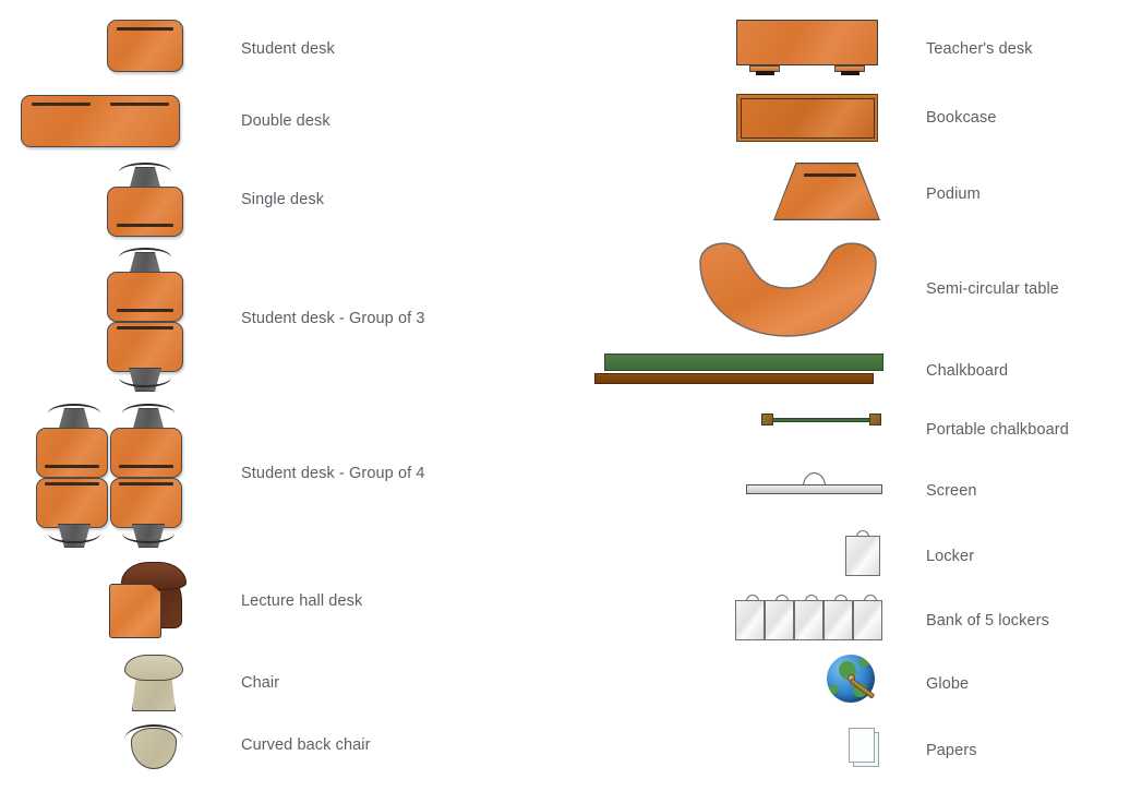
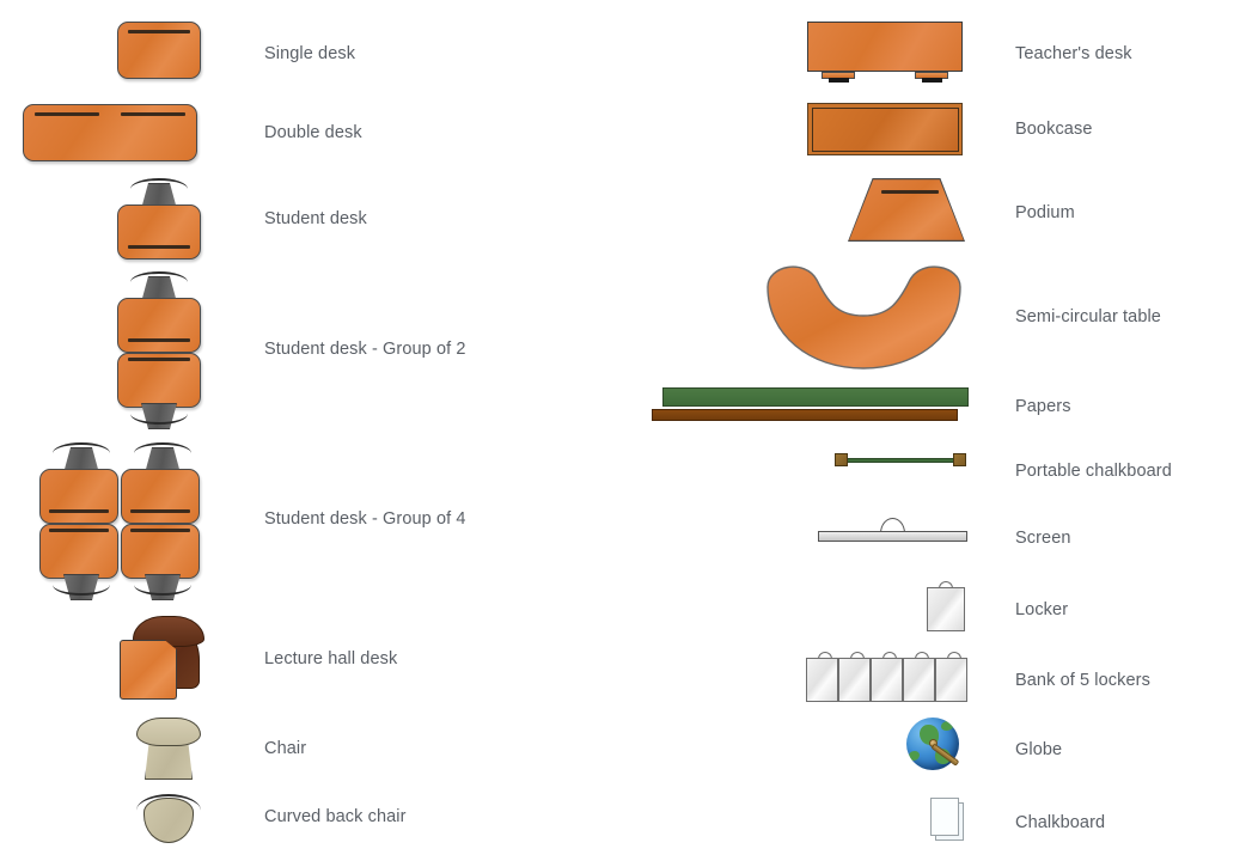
- Student desk
+ Single desk
  Double desk
- Single desk
+ Student desk
- Student desk - Group of 3
+ Student desk - Group of 2
  Student desk - Group of 4
  Lecture hall desk
  Chair
  Curved back chair
  Teacher's desk
  Bookcase
  Podium
  Semi-circular table
- Chalkboard
+ Papers
  Portable chalkboard
  Screen
  Locker
  Bank of 5 lockers
  Globe
- Papers
+ Chalkboard
